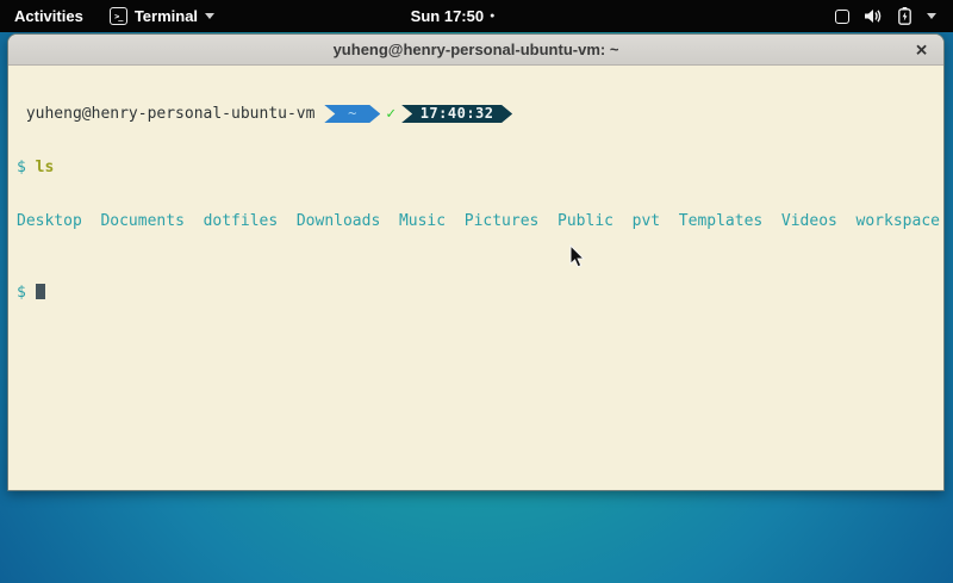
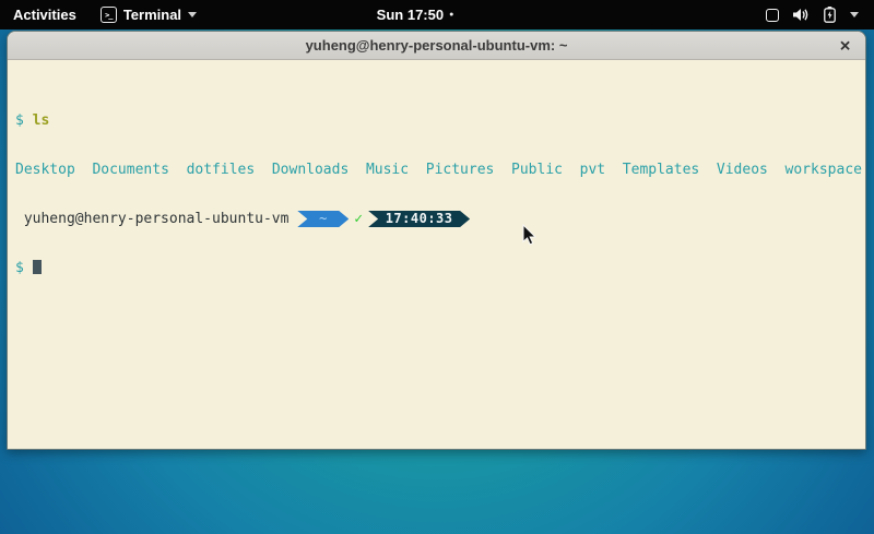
  Activities
  >_
  Terminal
  Sun 17:50
  yuheng@henry-personal-ubuntu-vm: ~
  ✕
- yuheng@henry-personal-ubuntu-vm ~ ✓ 17:40:32
  $ ls
  Desktop Documents dotfiles Downloads Music Pictures Public pvt Templates Videos workspace
+ yuheng@henry-personal-ubuntu-vm ~ ✓ 17:40:33
  $
